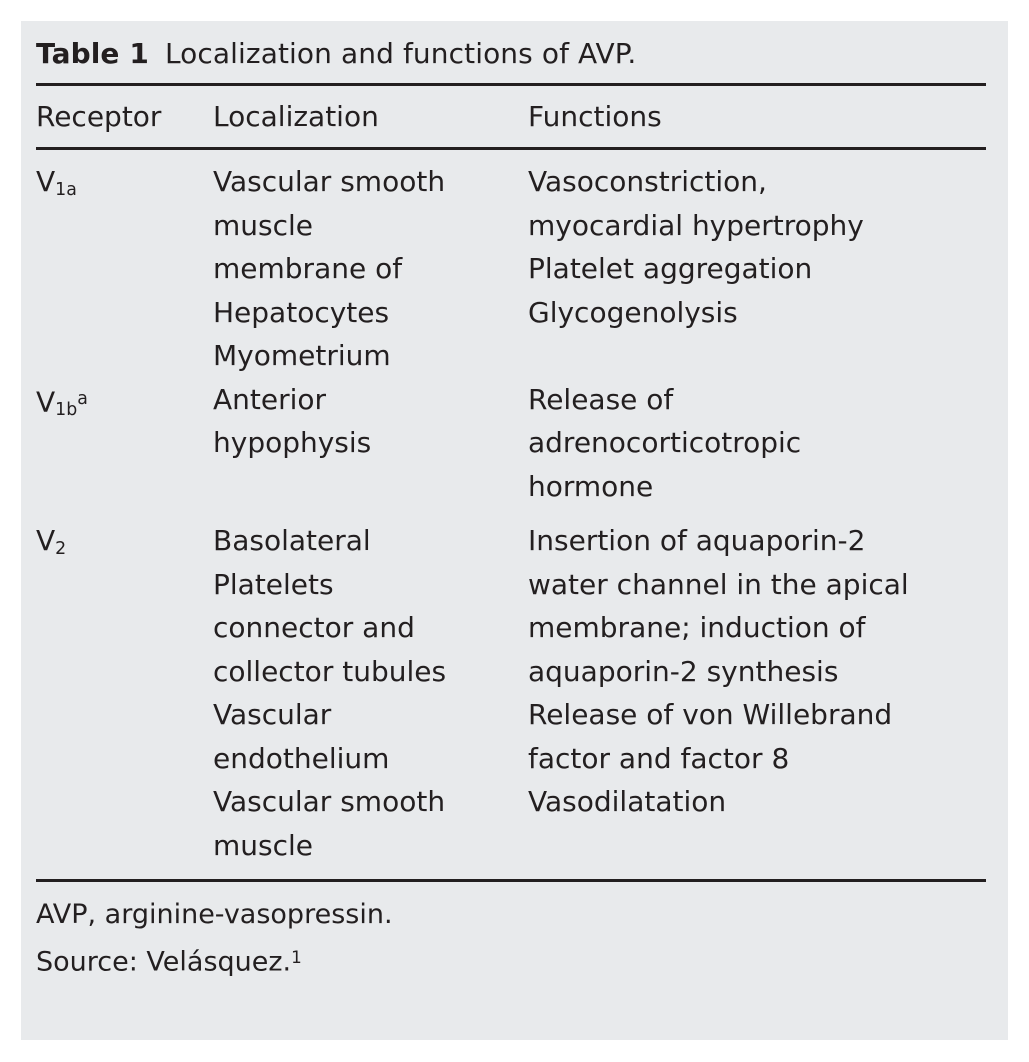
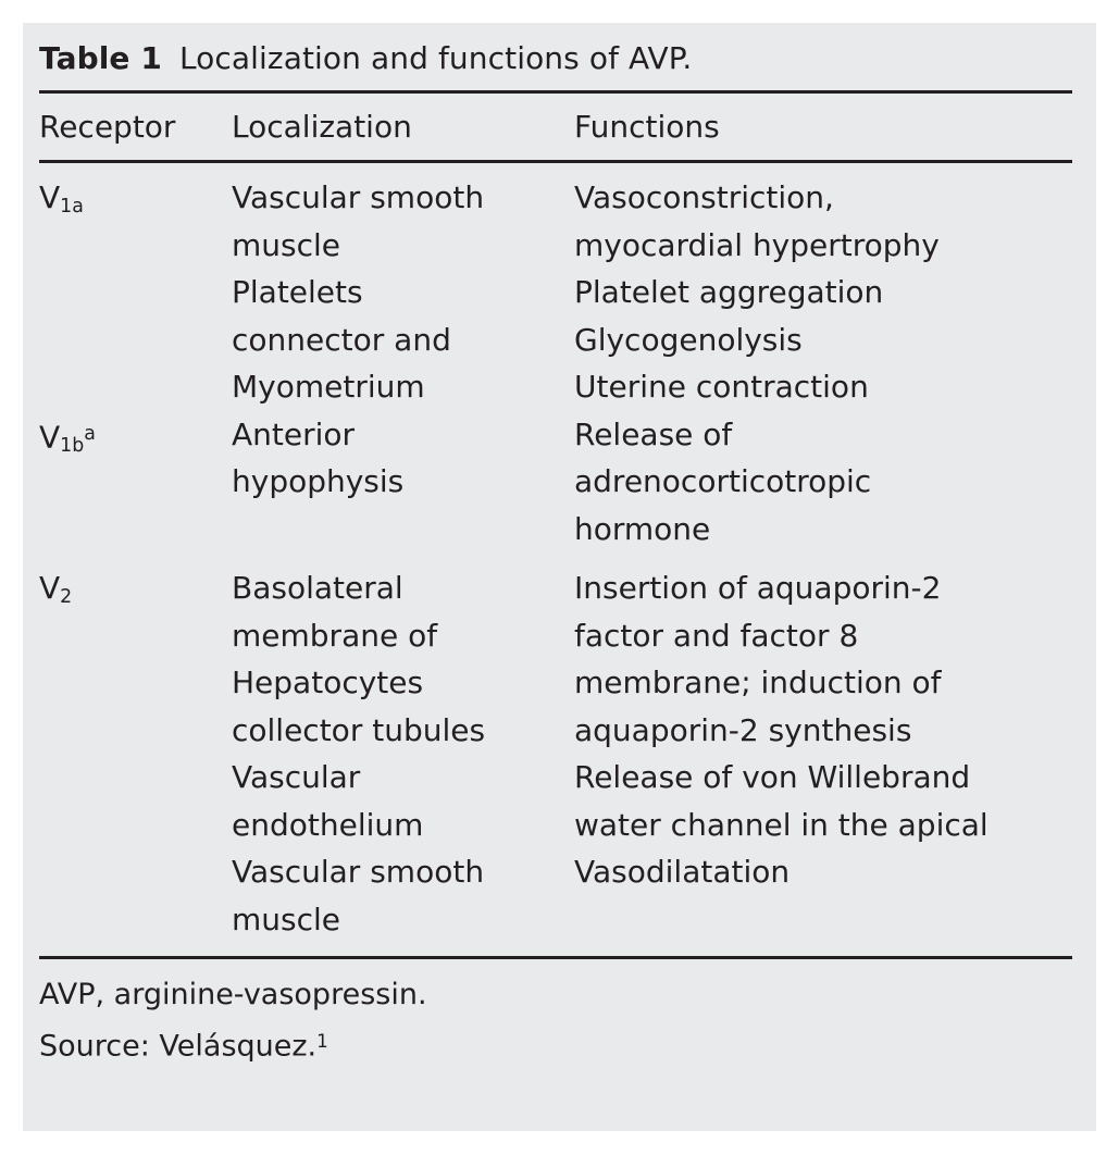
  Table 1 Localization and functions of AVP.
  Receptor
  Localization
  Functions
  V1a
  Vascular smooth
  muscle
- membrane of
+ Platelets
- Hepatocytes
+ connector and
  Myometrium
  Vasoconstriction,
  myocardial hypertrophy
  Platelet aggregation
  Glycogenolysis
+ Uterine contraction
  V1ba
  Anterior
  hypophysis
  Release of
  adrenocorticotropic
  hormone
  V2
  Basolateral
- Platelets
+ membrane of
- connector and
+ Hepatocytes
  collector tubules
  Vascular
  endothelium
  Vascular smooth
  muscle
  Insertion of aquaporin-2
- water channel in the apical
+ factor and factor 8
  membrane; induction of
  aquaporin-2 synthesis
  Release of von Willebrand
- factor and factor 8
+ water channel in the apical
  Vasodilatation
  AVP, arginine-vasopressin.
  Source: Velásquez.1
